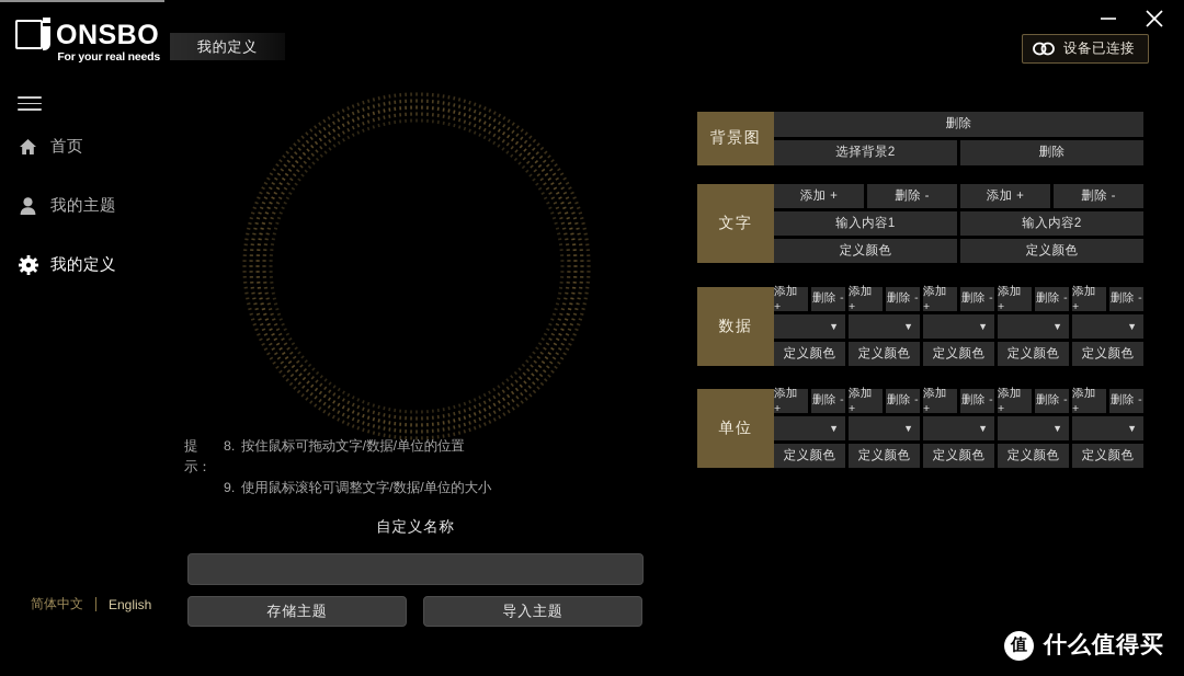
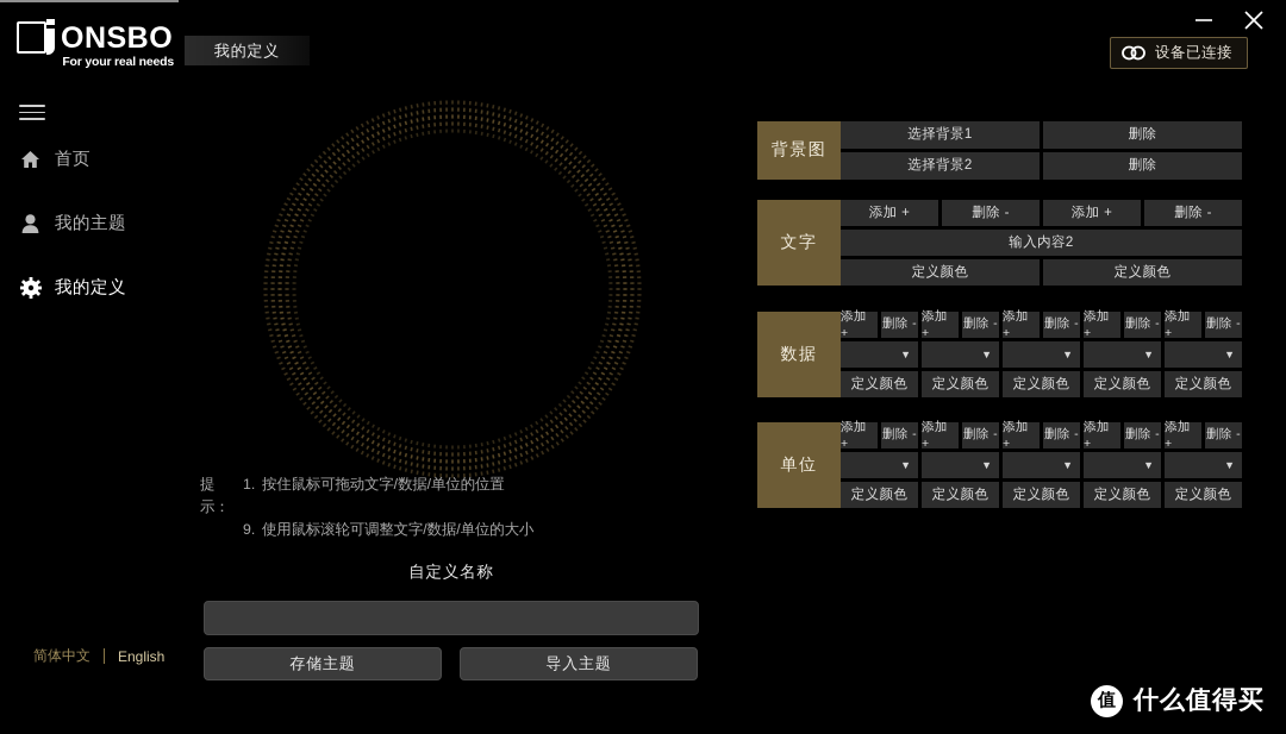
  设备已连接
  ONSBO
  For your real needs
  首页
  我的主题
  我的定义
  我的定义
  提示：
- 8.
+ 1.
  按住鼠标可拖动文字/数据/单位的位置
  9.
  使用鼠标滚轮可调整文字/数据/单位的大小
  自定义名称
  存储主题
  导入主题
  简体中文
  English
  背景图
+ 选择背景1
  删除
  选择背景2
  删除
  文字
  添加 +
  删除 -
  添加 +
  删除 -
- 输入内容1
  输入内容2
  定义颜色
  定义颜色
  数据
  添加 +
  删除 -
  添加 +
  删除 -
  添加 +
  删除 -
  添加 +
  删除 -
  添加 +
  删除 -
  ▼
  ▼
  ▼
  ▼
  ▼
  定义颜色
  定义颜色
  定义颜色
  定义颜色
  定义颜色
  单位
  添加 +
  删除 -
  添加 +
  删除 -
  添加 +
  删除 -
  添加 +
  删除 -
  添加 +
  删除 -
  ▼
  ▼
  ▼
  ▼
  ▼
  定义颜色
  定义颜色
  定义颜色
  定义颜色
  定义颜色
  值
  什么值得买
